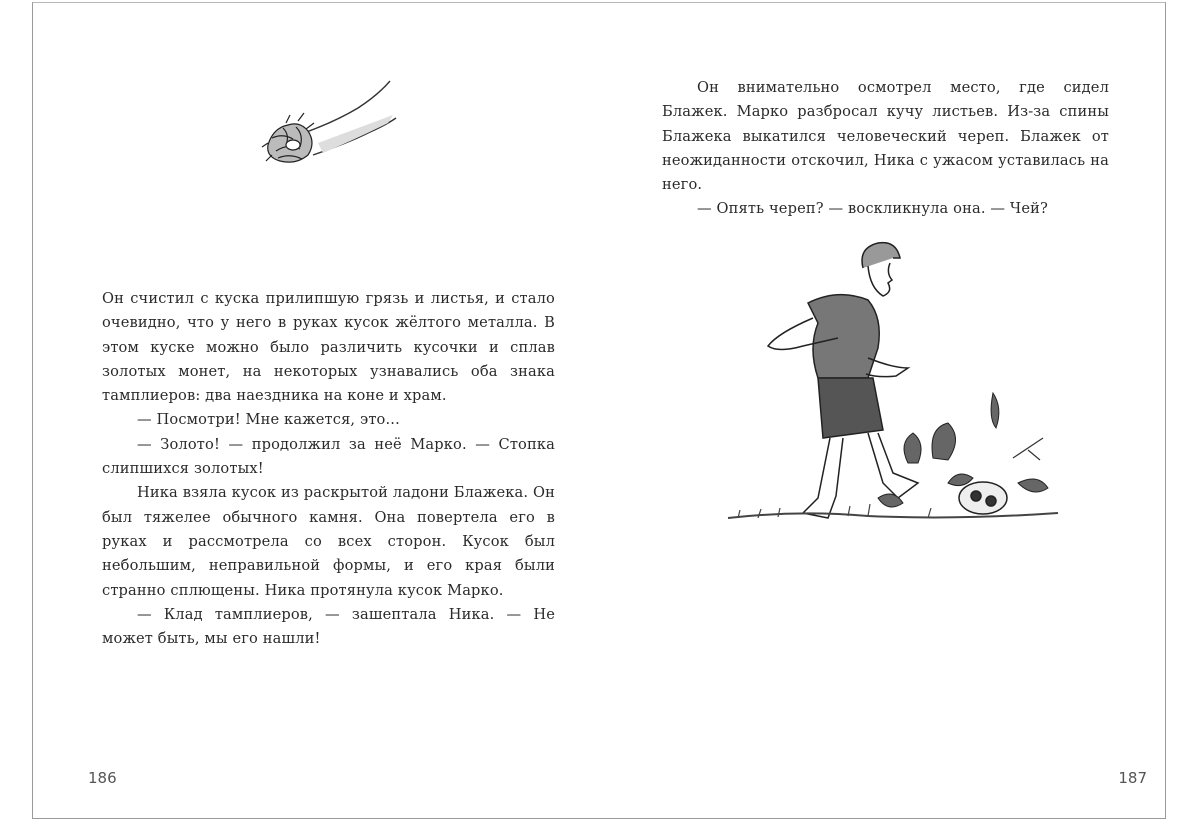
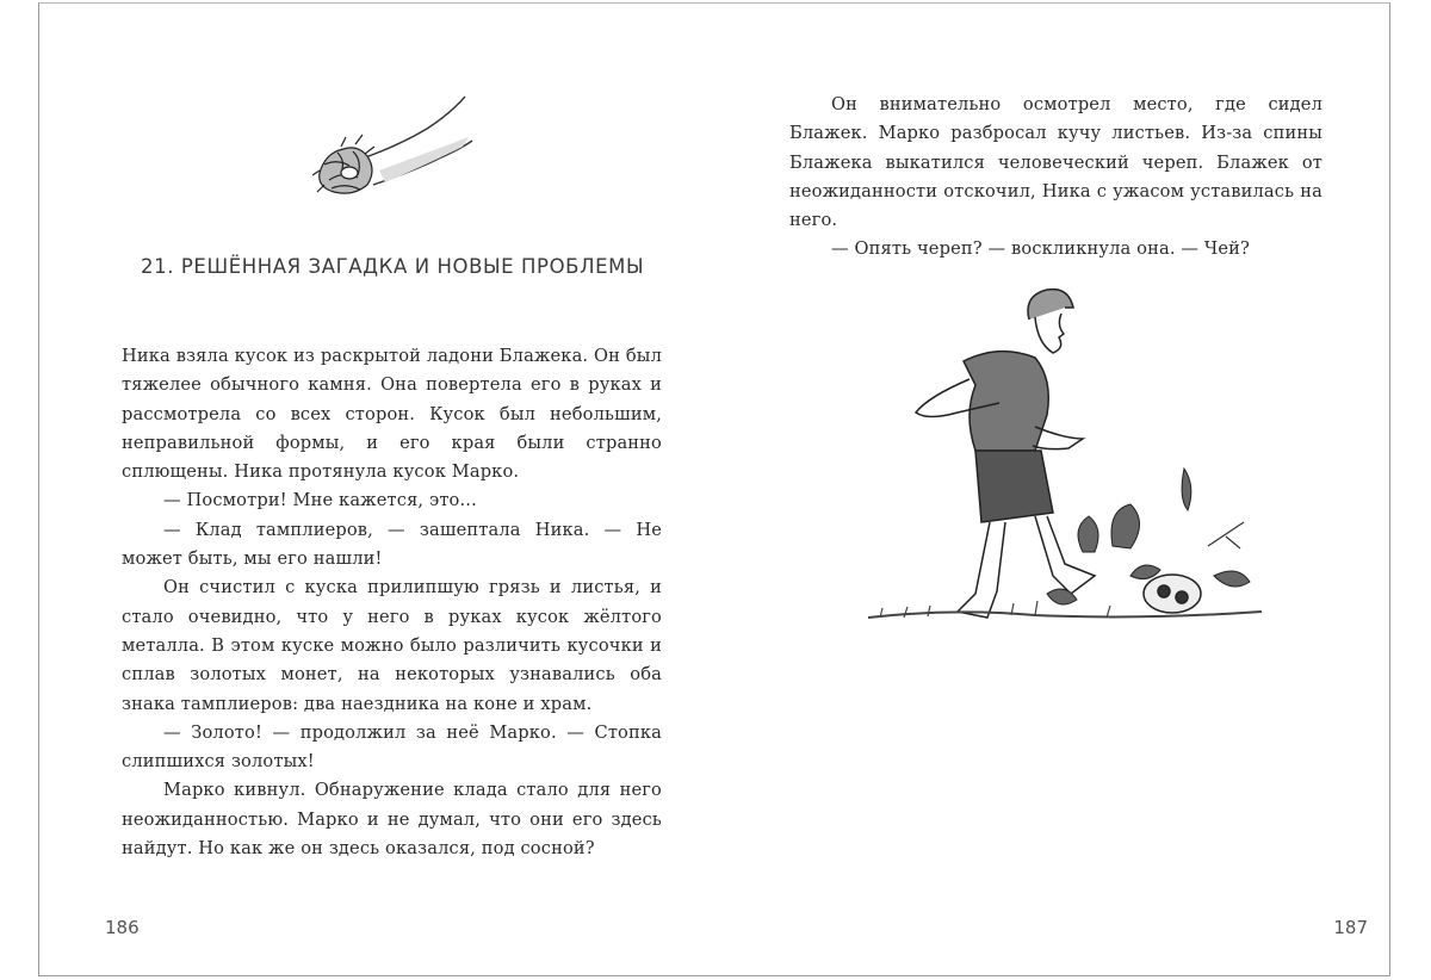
+ 21. РЕШЁННАЯ ЗАГАДКА И НОВЫЕ ПРОБЛЕМЫ
- Он счистил с куска прилипшую грязь и листья, и стало очевидно, что у него в руках кусок жёлтого металла. В этом куске можно было различить кусочки и сплав золотых монет, на некоторых узнавались оба знака тамплиеров: два наездника на коне и храм.
+ Ника взяла кусок из раскрытой ладони Блажека. Он был тяжелее обычного камня. Она повертела его в руках и рассмотрела со всех сторон. Кусок был небольшим, неправильной формы, и его края были странно сплющены. Ника протянула кусок Марко.
  — Посмотри! Мне кажется, это...
- — Золото! — продолжил за неё Марко. — Стопка слипшихся золотых!
+ — Клад тамплиеров, — зашептала Ника. — Не может быть, мы его нашли!
- Ника взяла кусок из раскрытой ладони Блажека. Он был тяжелее обычного камня. Она повертела его в руках и рассмотрела со всех сторон. Кусок был небольшим, неправильной формы, и его края были странно сплющены. Ника протянула кусок Марко.
+ Он счистил с куска прилипшую грязь и листья, и стало очевидно, что у него в руках кусок жёлтого металла. В этом куске можно было различить кусочки и сплав золотых монет, на некоторых узнавались оба знака тамплиеров: два наездника на коне и храм.
- — Клад тамплиеров, — зашептала Ника. — Не может быть, мы его нашли!
+ — Золото! — продолжил за неё Марко. — Стопка слипшихся золотых!
+ Марко кивнул. Обнаружение клада стало для него неожиданностью. Марко и не думал, что они его здесь найдут. Но как же он здесь оказался, под сосной?
  186
  Он внимательно осмотрел место, где сидел Блажек. Марко разбросал кучу листьев. Из-за спины Блажека выкатился человеческий череп. Блажек от неожиданности отскочил, Ника с ужасом уставилась на него.
  — Опять череп? — воскликнула она. — Чей?
  187
